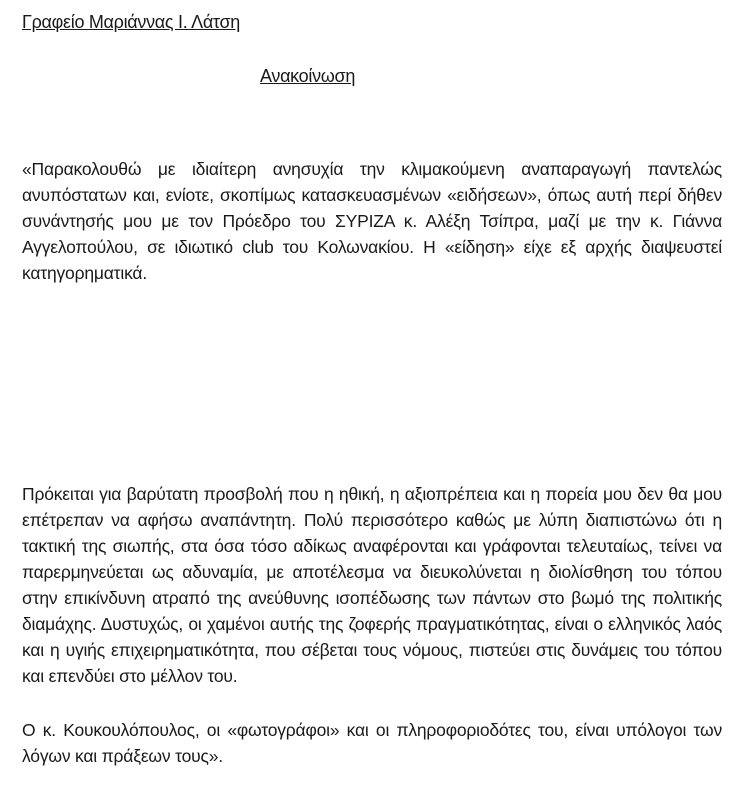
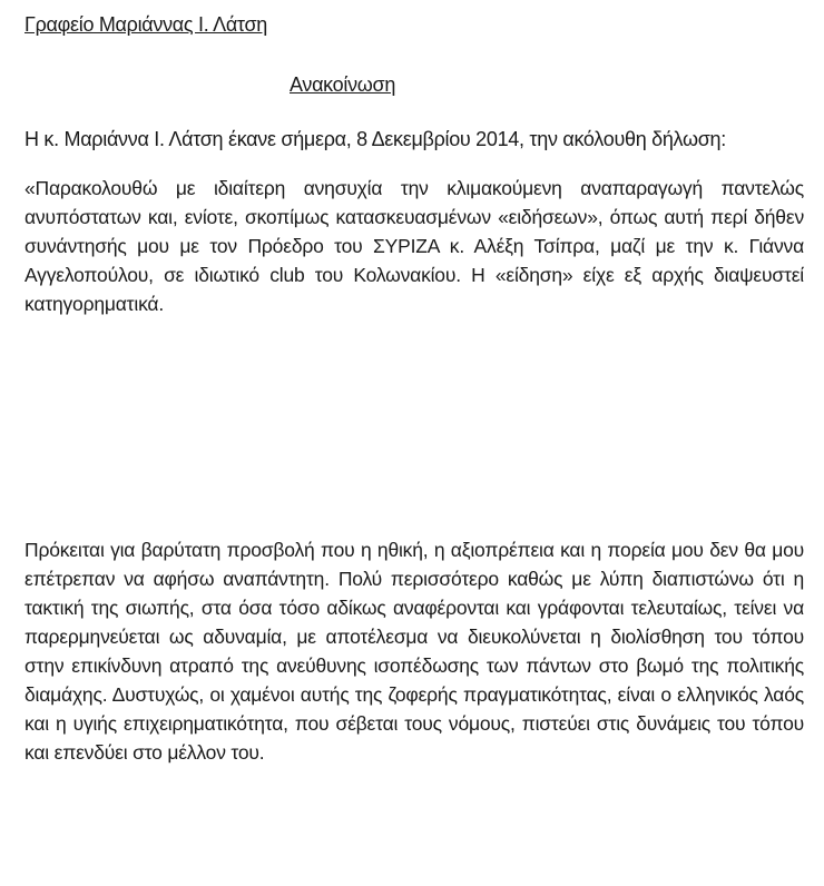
  Γραφείο Μαριάννας Ι. Λάτση
  Ανακοίνωση
+ Η κ. Μαριάννα Ι. Λάτση έκανε σήμερα, 8 Δεκεμβρίου 2014, την ακόλουθη δήλωση:
  «Παρακολουθώ με ιδιαίτερη ανησυχία την κλιμακούμενη αναπαραγωγή παντελώς ανυπόστατων και, ενίοτε, σκοπίμως κατασκευασμένων «ειδήσεων», όπως αυτή περί δήθεν συνάντησής μου με τον Πρόεδρο του ΣΥΡΙΖΑ κ. Αλέξη Τσίπρα, μαζί με την κ. Γιάννα Αγγελοπούλου, σε ιδιωτικό club του Κολωνακίου. Η «είδηση» είχε εξ αρχής διαψευστεί κατηγορηματικά.
  Πρόκειται για βαρύτατη προσβολή που η ηθική, η αξιοπρέπεια και η πορεία μου δεν θα μου επέτρεπαν να αφήσω αναπάντητη. Πολύ περισσότερο καθώς με λύπη διαπιστώνω ότι η τακτική της σιωπής, στα όσα τόσο αδίκως αναφέρονται και γράφονται τελευταίως, τείνει να παρερμηνεύεται ως αδυναμία, με αποτέλεσμα να διευκολύνεται η διολίσθηση του τόπου στην επικίνδυνη ατραπό της ανεύθυνης ισοπέδωσης των πάντων στο βωμό της πολιτικής διαμάχης. Δυστυχώς, οι χαμένοι αυτής της ζοφερής πραγματικότητας, είναι ο ελληνικός λαός και η υγιής επιχειρηματικότητα, που σέβεται τους νόμους, πιστεύει στις δυνάμεις του τόπου και επενδύει στο μέλλον του.
- Ο κ. Κουκουλόπουλος, οι «φωτογράφοι» και οι πληροφοριοδότες του, είναι υπόλογοι των λόγων και πράξεων τους».
